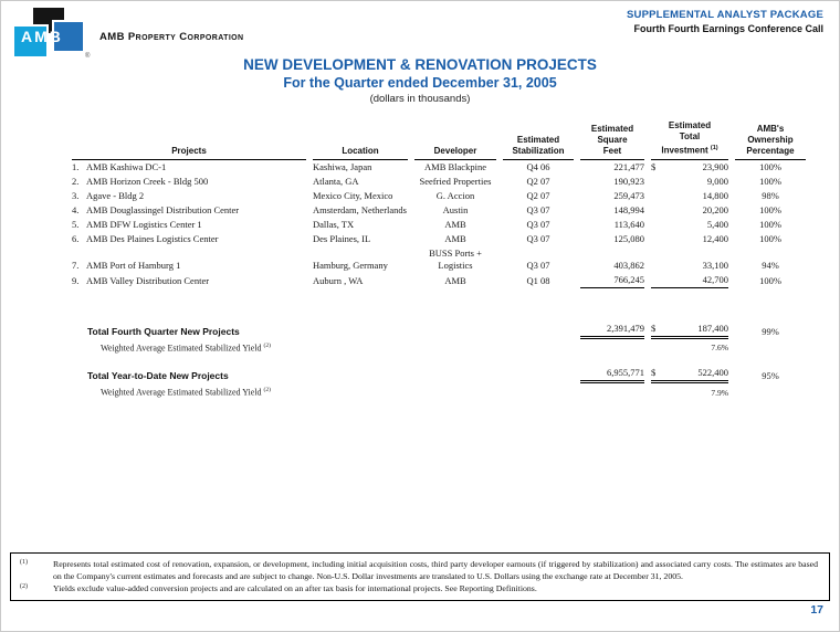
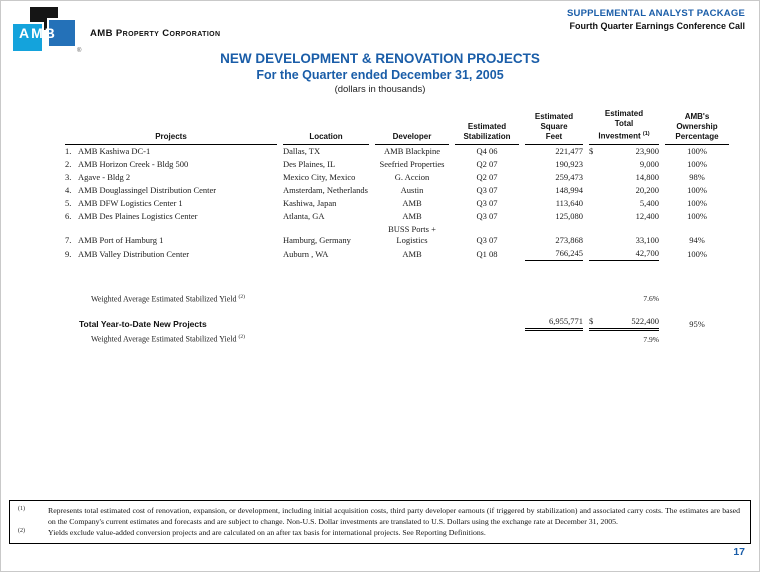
  AMB
  AMB Property Corporation
  SUPPLEMENTAL ANALYST PACKAGE
- Fourth Fourth Earnings Conference Call
+ Fourth Quarter Earnings Conference Call
  NEW DEVELOPMENT & RENOVATION PROJECTS
  For the Quarter ended December 31, 2005
  (dollars in thousands)
  Projects	Location	Developer	Estimated Stabilization	Estimated Square Feet	Estimated Total Investment	AMB's Ownership Percentage
- 1. AMB Kashiwa DC-1	Kashiwa, Japan	AMB Blackpine	Q4 06	221,477	$ 23,900	100%
+ 1. AMB Kashiwa DC-1	Dallas, TX	AMB Blackpine	Q4 06	221,477	$ 23,900	100%
- 2. AMB Horizon Creek - Bldg 500	Atlanta, GA	Seefried Properties	Q2 07	190,923	9,000	100%
+ 2. AMB Horizon Creek - Bldg 500	Des Plaines, IL	Seefried Properties	Q2 07	190,923	9,000	100%
  3. Agave - Bldg 2	Mexico City, Mexico	G. Accion	Q2 07	259,473	14,800	98%
  4. AMB Douglassingel Distribution Center	Amsterdam, Netherlands	Austin	Q3 07	148,994	20,200	100%
- 5. AMB DFW Logistics Center 1	Dallas, TX	AMB	Q3 07	113,640	5,400	100%
+ 5. AMB DFW Logistics Center 1	Kashiwa, Japan	AMB	Q3 07	113,640	5,400	100%
- 6. AMB Des Plaines Logistics Center	Des Plaines, IL	AMB	Q3 07	125,080	12,400	100%
+ 6. AMB Des Plaines Logistics Center	Atlanta, GA	AMB	Q3 07	125,080	12,400	100%
- 7. AMB Port of Hamburg 1	Hamburg, Germany	BUSS Ports + Logistics	Q3 07	403,862	33,100	94%
+ 7. AMB Port of Hamburg 1	Hamburg, Germany	BUSS Ports + Logistics	Q3 07	273,868	33,100	94%
  9. AMB Valley Distribution Center	Auburn , WA	AMB	Q1 08	766,245	42,700	100%
- Total Fourth Quarter New Projects	2,391,479	$ 187,400	99%
  Weighted Average Estimated Stabilized Yield		7.6%
  Total Year-to-Date New Projects	6,955,771	$ 522,400	95%
  Weighted Average Estimated Stabilized Yield		7.9%
  Represents total estimated cost of renovation, expansion, or development, including initial acquisition costs, third party developer earnouts (if triggered by stabilization) and associated carry costs. The estimates are based on the Company's current estimates and forecasts and are subject to change. Non-U.S. Dollar investments are translated to U.S. Dollars using the exchange rate at December 31, 2005.
  Yields exclude value-added conversion projects and are calculated on an after tax basis for international projects. See Reporting Definitions.
  17
